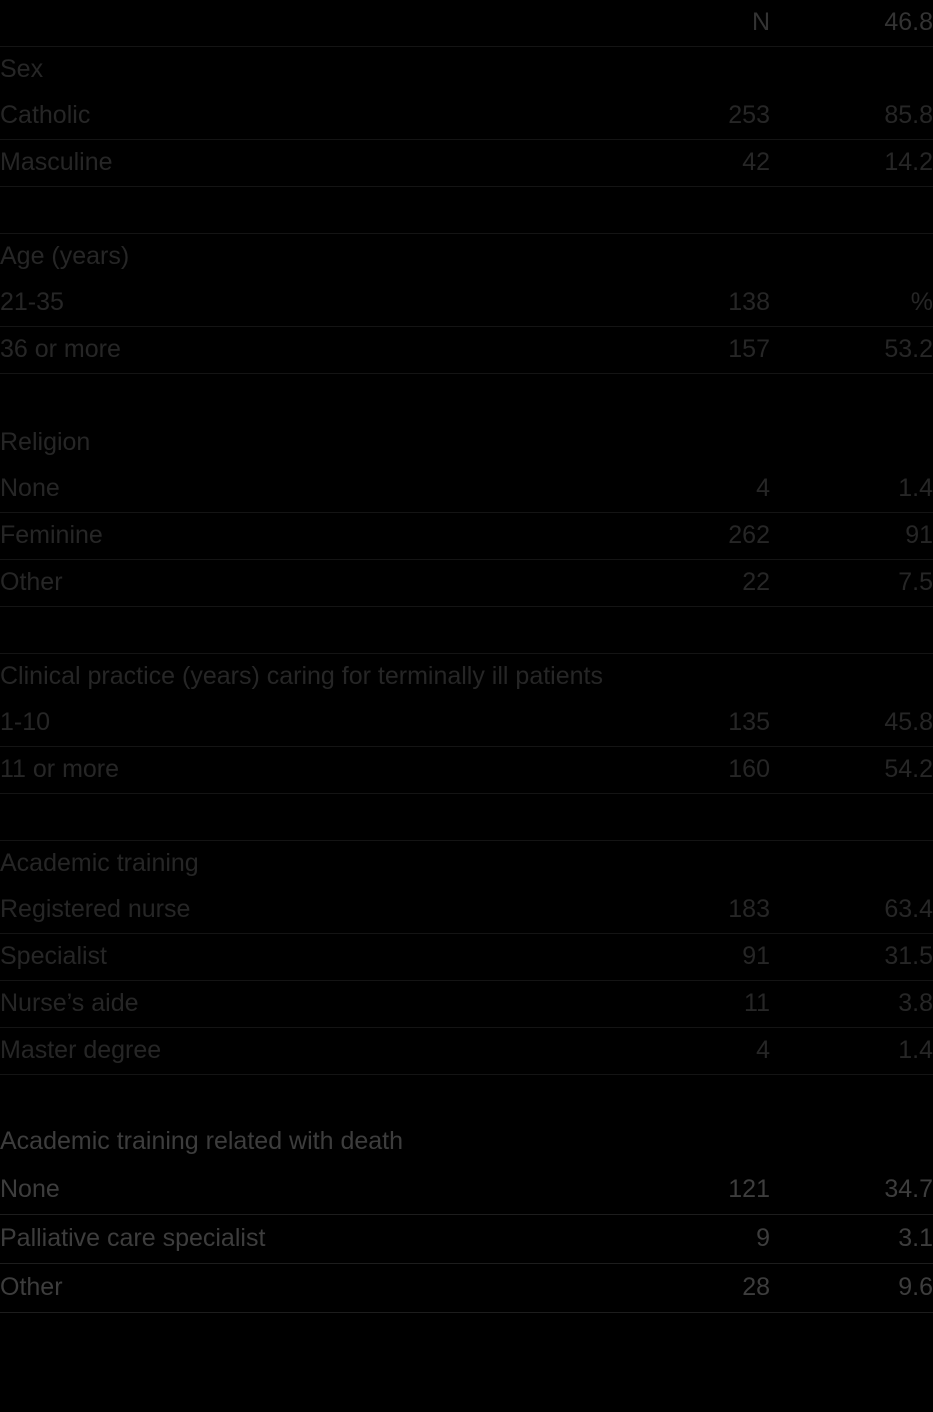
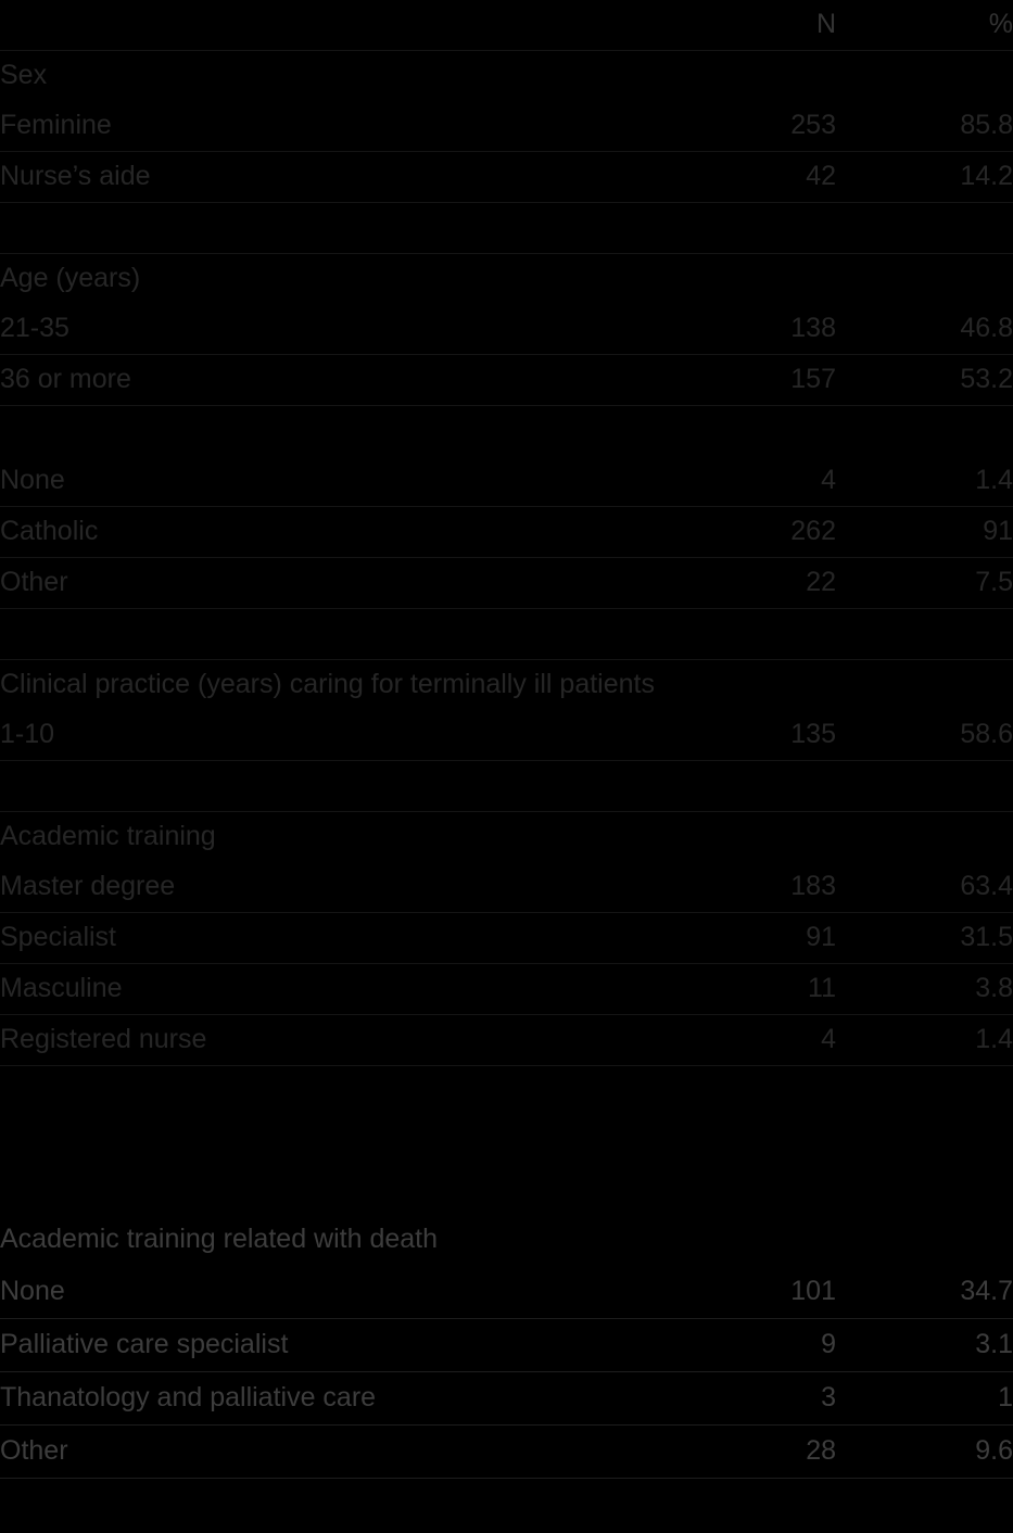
- 	N	46.8
+ 	N	%
  Sex
- Catholic	253	85.8
+ Feminine	253	85.8
- Masculine	42	14.2
+ Nurse’s aide	42	14.2
  Age (years)
- 21-35	138	%
+ 21-35	138	46.8
  36 or more	157	53.2
- Religion
  None	4	1.4
- Feminine	262	91
+ Catholic	262	91
  Other	22	7.5
  Clinical practice (years) caring for terminally ill patients
- 1-10	135	45.8
+ 1-10	135	58.6
- 11 or more	160	54.2
  Academic training
- Registered nurse	183	63.4
+ Master degree	183	63.4
  Specialist	91	31.5
- Nurse’s aide	11	3.8
+ Masculine	11	3.8
- Master degree	4	1.4
+ Registered nurse	4	1.4
  Academic training related with death
- None	121	34.7
+ None	101	34.7
  Palliative care specialist	9	3.1
+ Thanatology and palliative care	3	1
  Other	28	9.6
